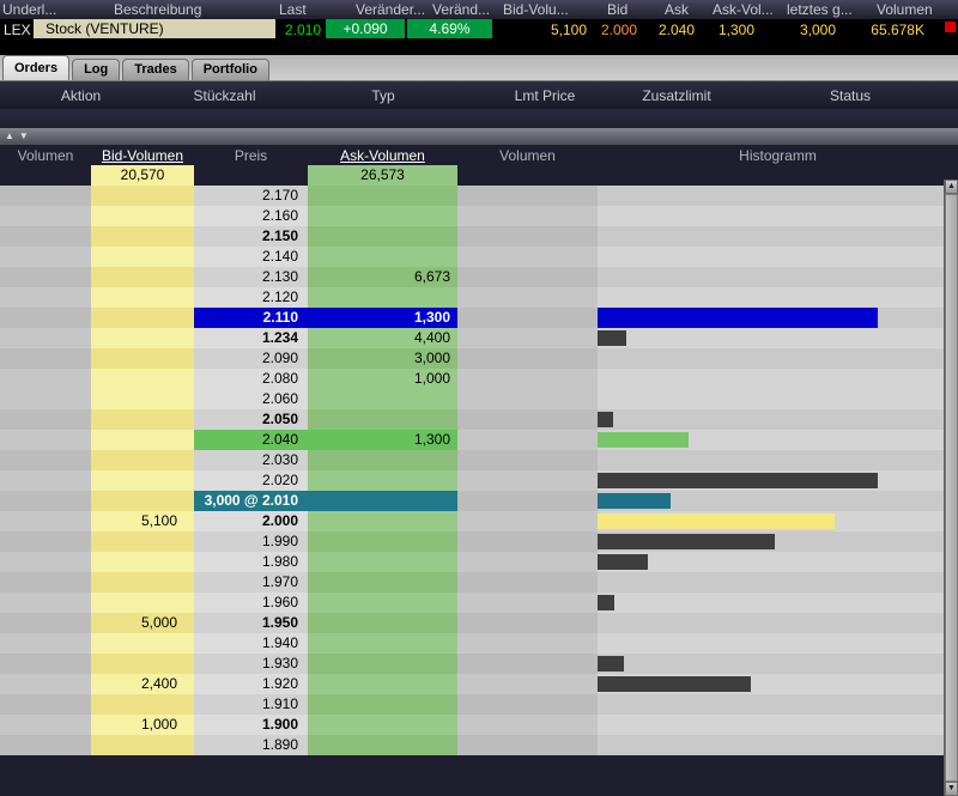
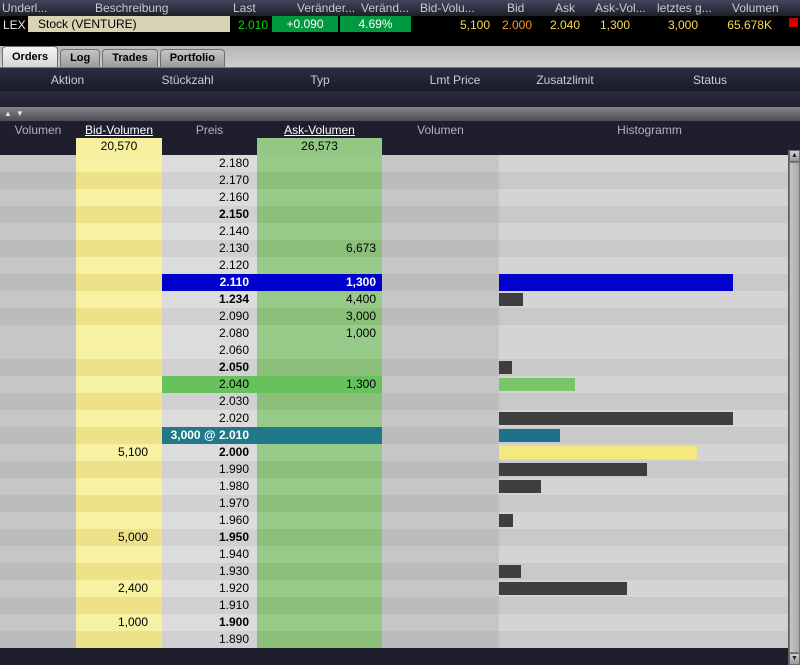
  Underl...
  Beschreibung
  Last
  Veränder...
  Veränd...
  Bid-Volu...
  Bid
  Ask
  Ask-Vol...
  letztes g...
  Volumen
  LEX
  Stock (VENTURE)
  2.010
  +0.090
  4.69%
  5,100
  2.000
  2.040
  1,300
  3,000
  65.678K
  Orders
  Log
  Trades
  Portfolio
  Aktion
  Stückzahl
  Typ
  Lmt Price
  Zusatzlimit
  Status
  ▲
  ▼
  Volumen
  Bid-Volumen
  Preis
  Ask-Volumen
  Volumen
  Histogramm
  20,570
  26,573
+ 2.180
  2.170
  2.160
  2.150
  2.140
  2.130
  6,673
  2.120
  2.110
  1,300
  1.234
  4,400
  2.090
  3,000
  2.080
  1,000
  2.060
  2.050
  2.040
  1,300
  2.030
  2.020
  3,000 @ 2.010
  5,100
  2.000
  1.990
  1.980
  1.970
  1.960
  5,000
  1.950
  1.940
  1.930
  2,400
  1.920
  1.910
  1,000
  1.900
  1.890
